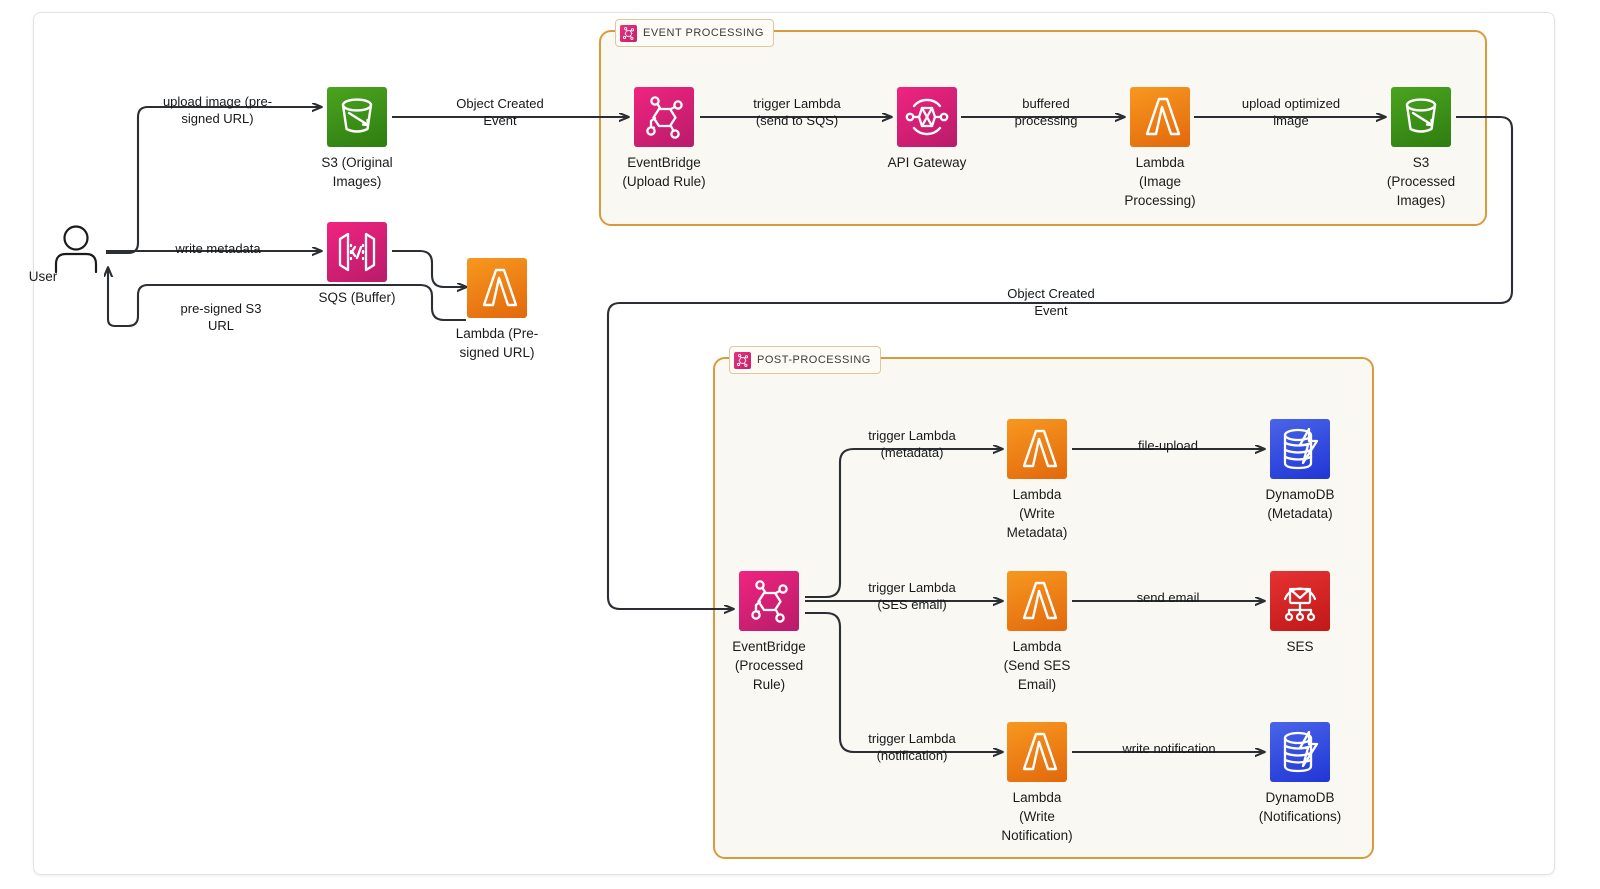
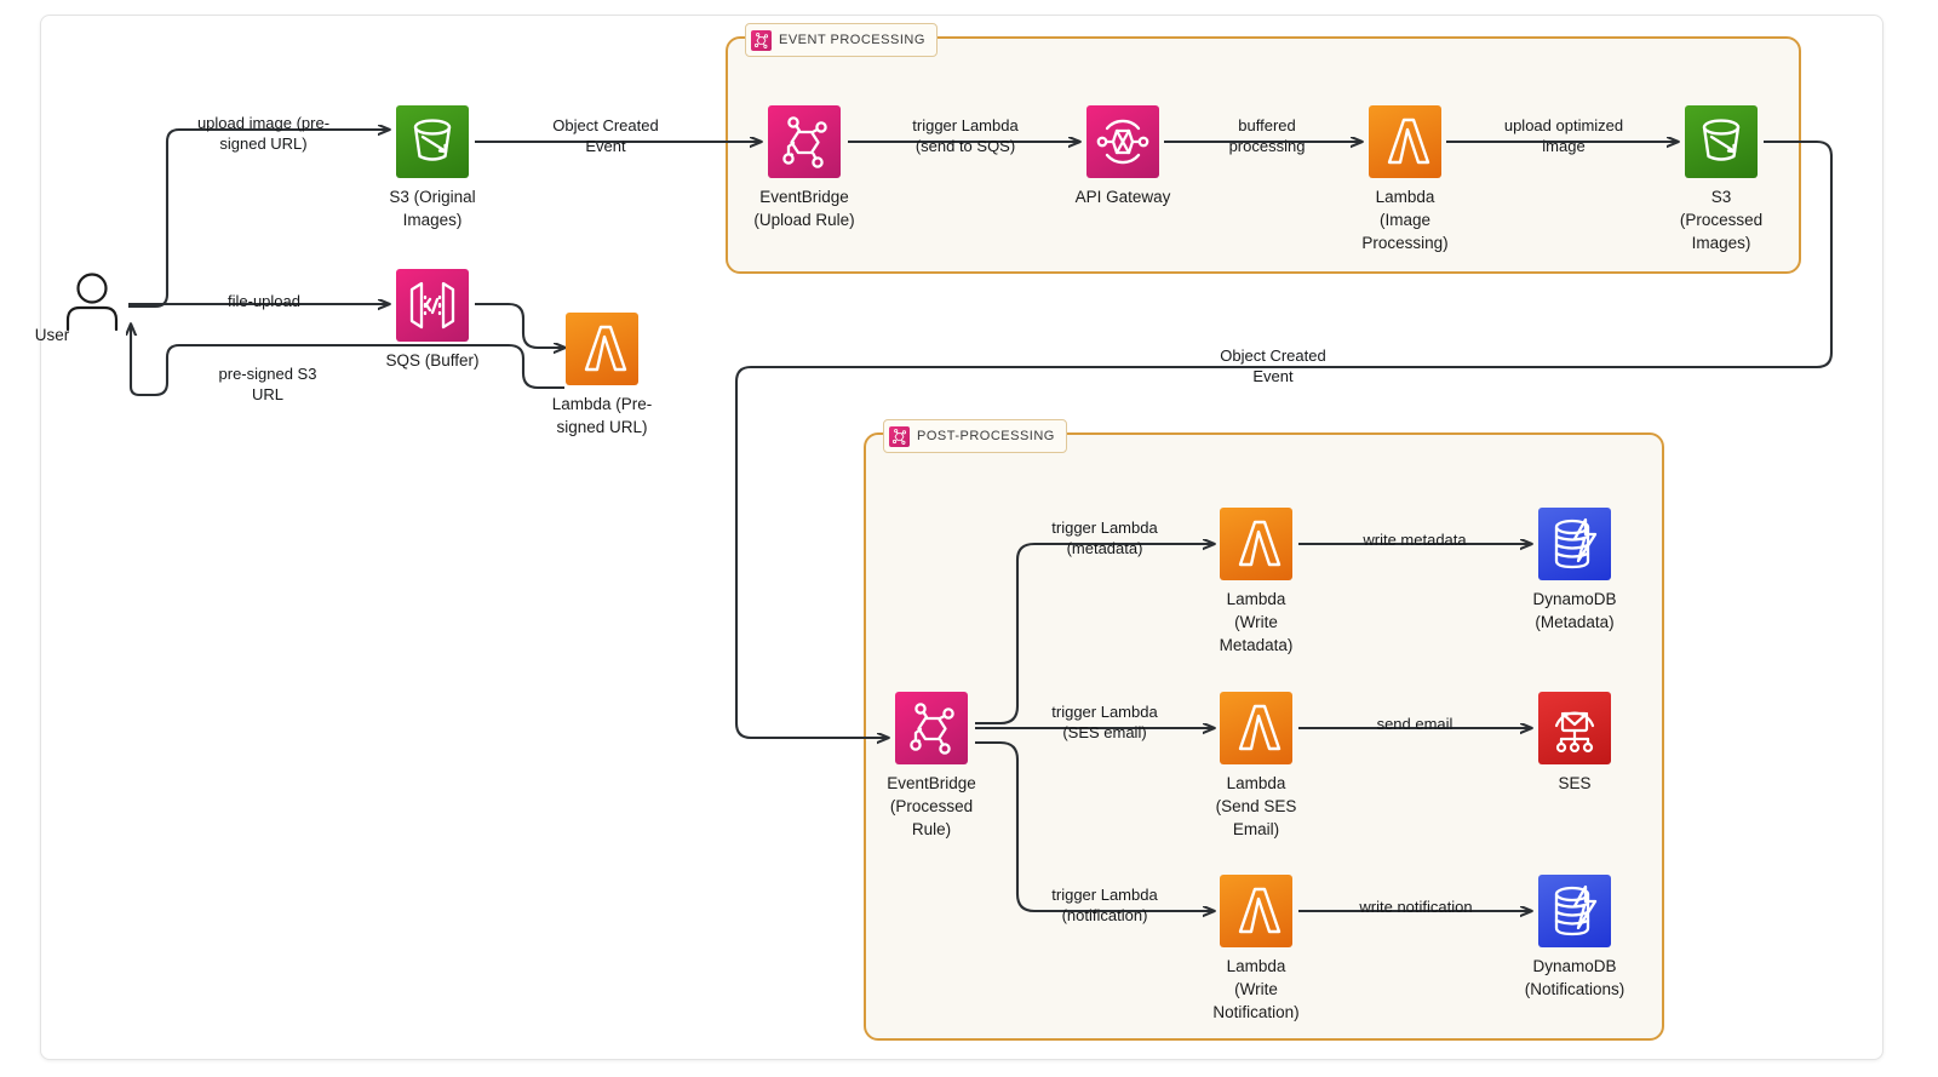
  EVENT PROCESSING
  POST-PROCESSING
  User
  S3 (Original
  Images)
  SQS (Buffer)
  Lambda (Pre-
  signed URL)
  EventBridge
  (Upload Rule)
  API Gateway
  Lambda
  (Image
  Processing)
  S3
  (Processed
  Images)
  EventBridge
  (Processed
  Rule)
  Lambda
  (Write
  Metadata)
  DynamoDB
  (Metadata)
  Lambda
  (Send SES
  Email)
  SES
  Lambda
  (Write
  Notification)
  DynamoDB
  (Notifications)
  upload image (pre-
  signed URL)
  Object Created
  Event
- write metadata
+ file-upload
  pre-signed S3
  URL
  trigger Lambda
  (send to SQS)
  buffered
  processing
  upload optimized
  image
  Object Created
  Event
  trigger Lambda
  (metadata)
- file-upload
+ write metadata
  trigger Lambda
  (SES email)
  send email
  trigger Lambda
  (notification)
  write notification
